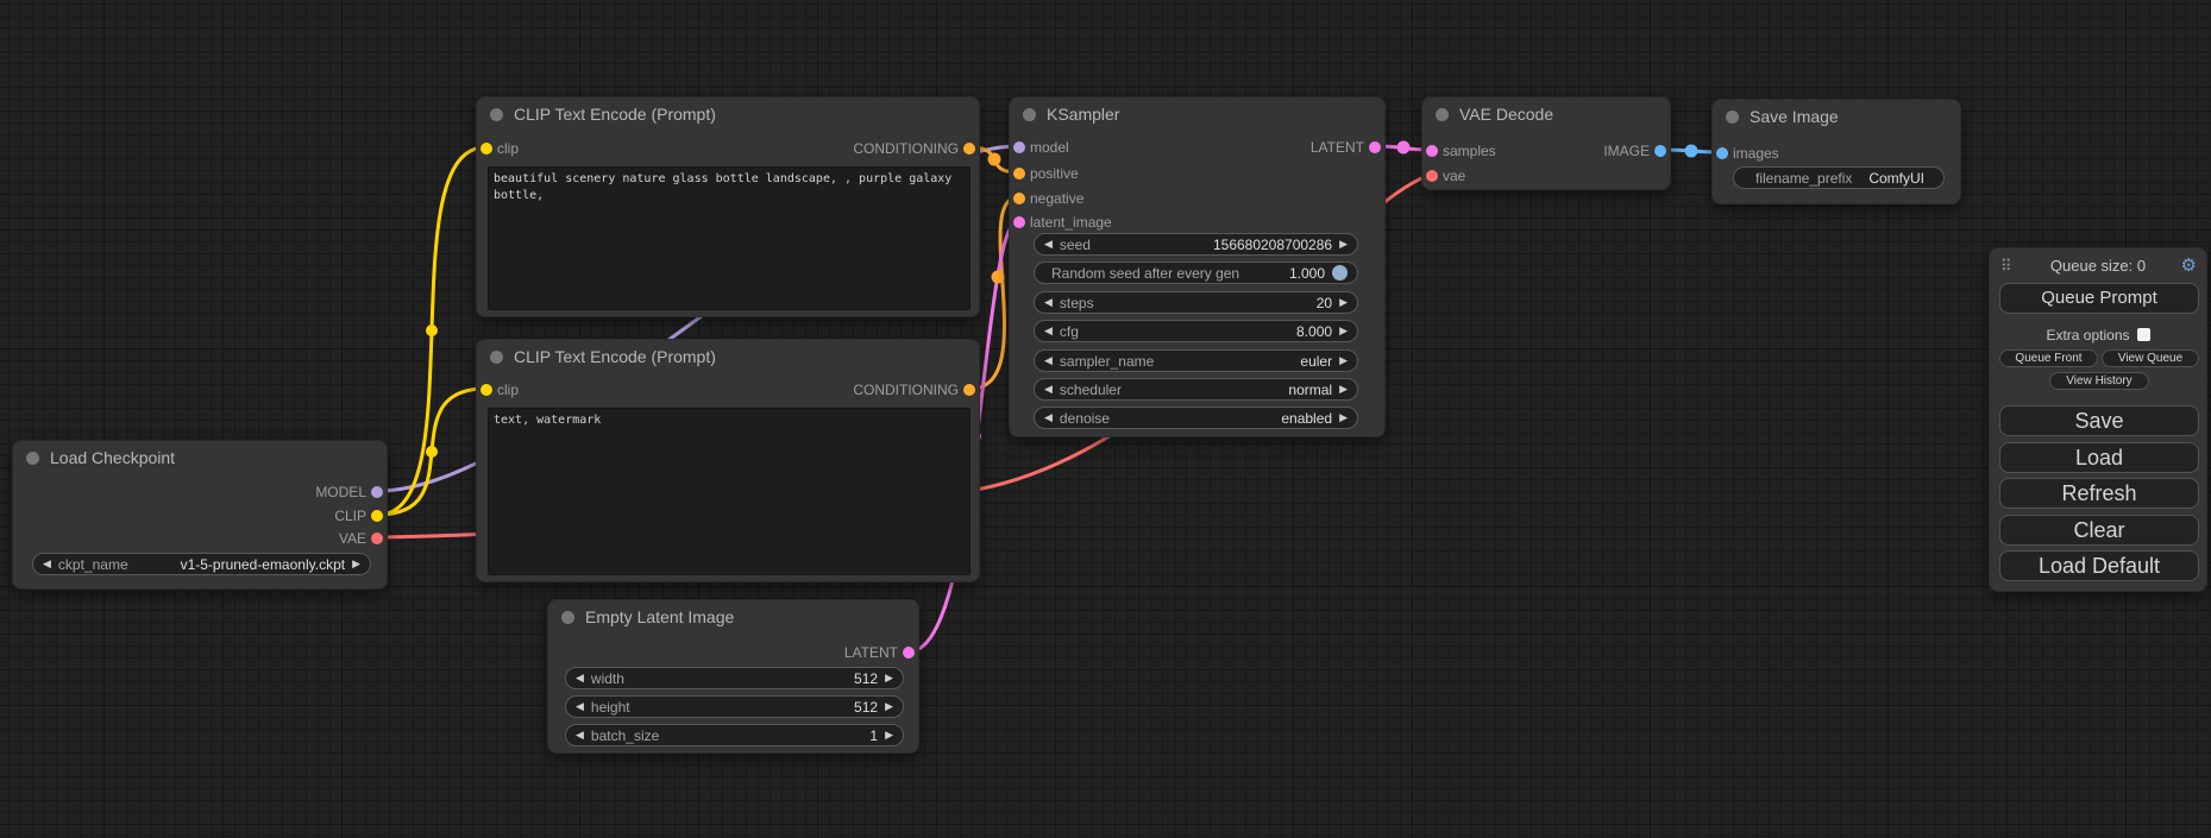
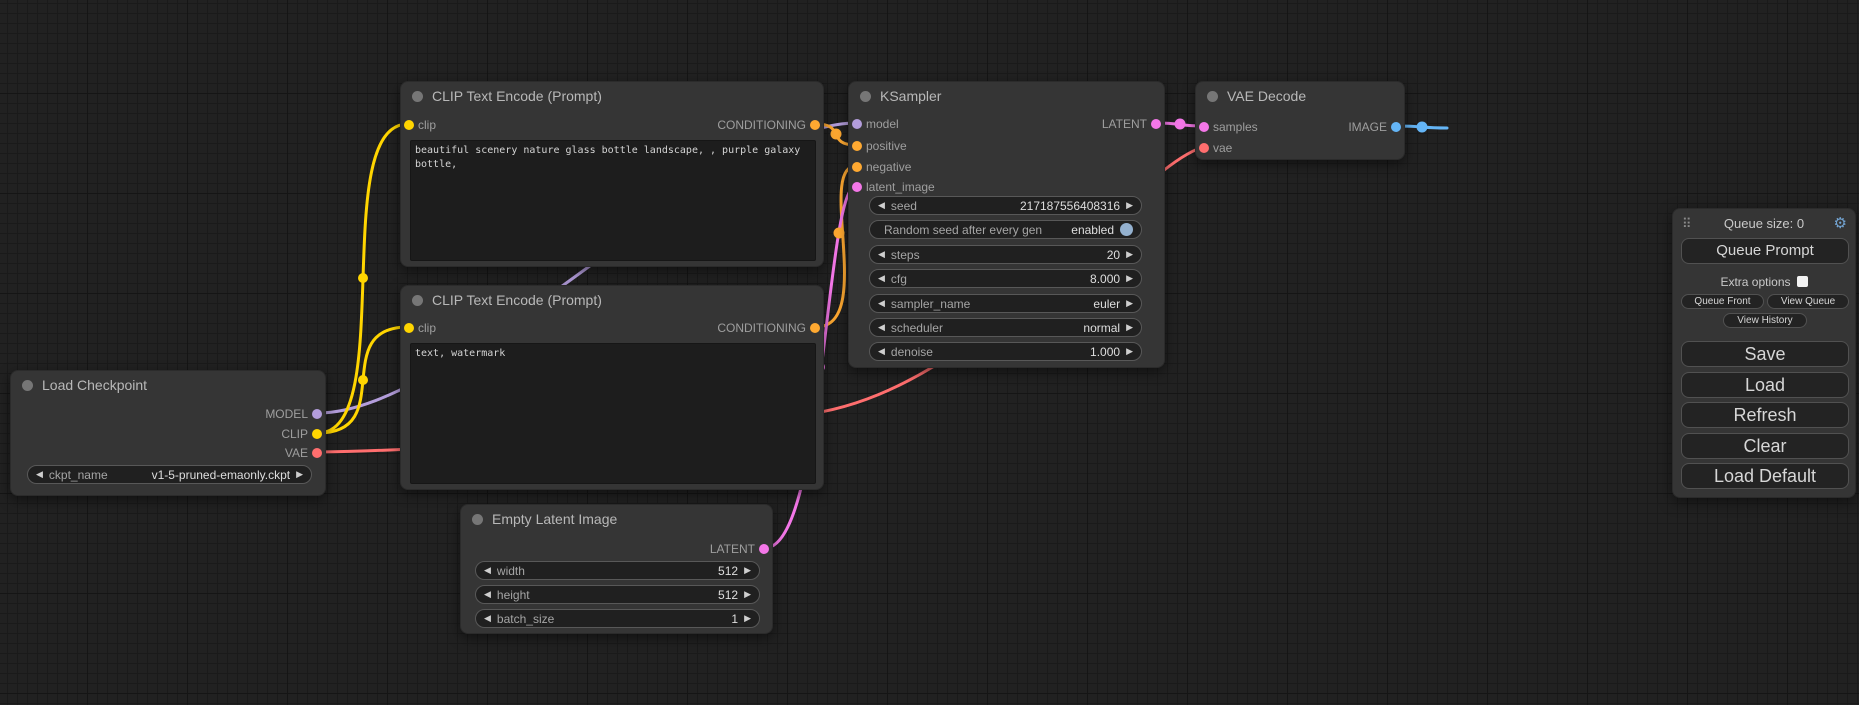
  Load Checkpoint
  MODEL
  CLIP
  VAE
  ◀
  ckpt_name
  v1-5-pruned-emaonly.ckpt
  ▶
  CLIP Text Encode (Prompt)
  clip
  CONDITIONING
  CLIP Text Encode (Prompt)
  clip
  CONDITIONING
  text, watermark
  KSampler
  model
  positive
  negative
  latent_image
  LATENT
  ◀
  seed
- 156680208700286
+ 217187556408316
  ▶
  Random seed after every gen
- 1.000
+ enabled
  ◀
  steps
  20
  ▶
  ◀
  cfg
  8.000
  ▶
  ◀
  sampler_name
  euler
  ▶
  ◀
  scheduler
  normal
  ▶
  ◀
  denoise
- enabled
+ 1.000
  ▶
  VAE Decode
  samples
  vae
  IMAGE
- Save Image
- images
- filename_prefix
- ComfyUI
  Empty Latent Image
  LATENT
  ◀
  width
  512
  ▶
  ◀
  height
  512
  ▶
  ◀
  batch_size
  1
  ▶
  ⠿
  Queue size: 0
  ⚙
  Queue Prompt
  Extra options
  Queue Front
  View Queue
  View History
  Save
  Load
  Refresh
  Clear
  Load Default
